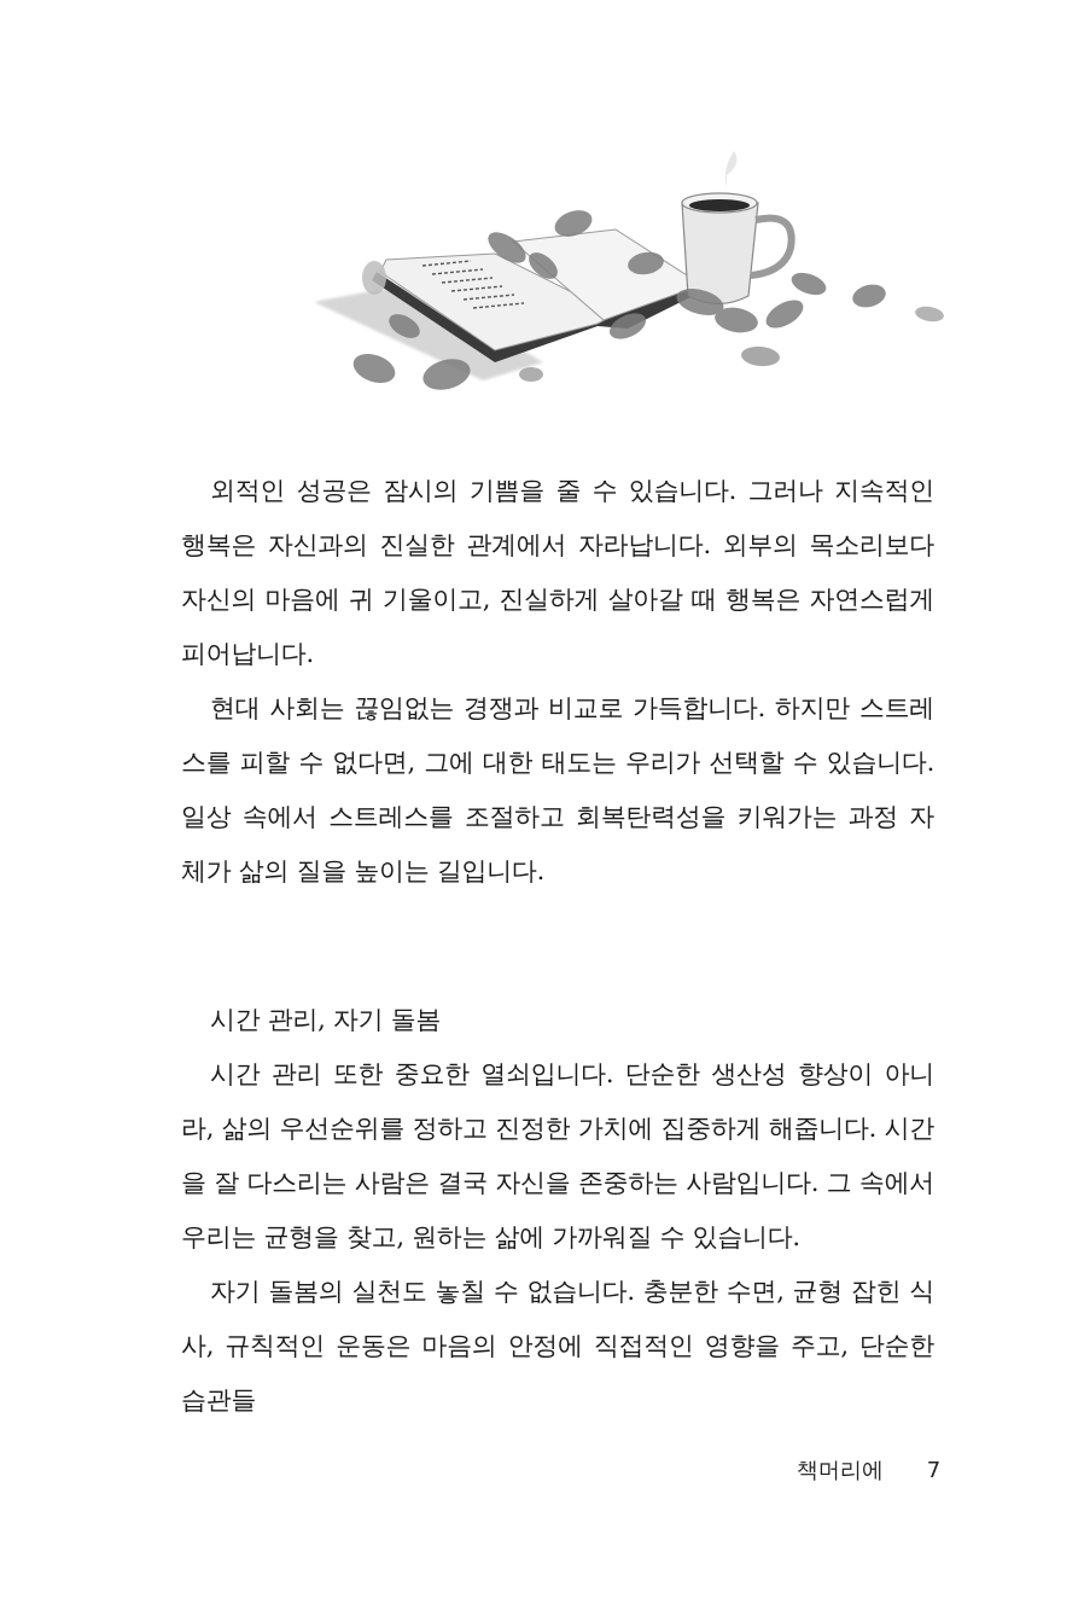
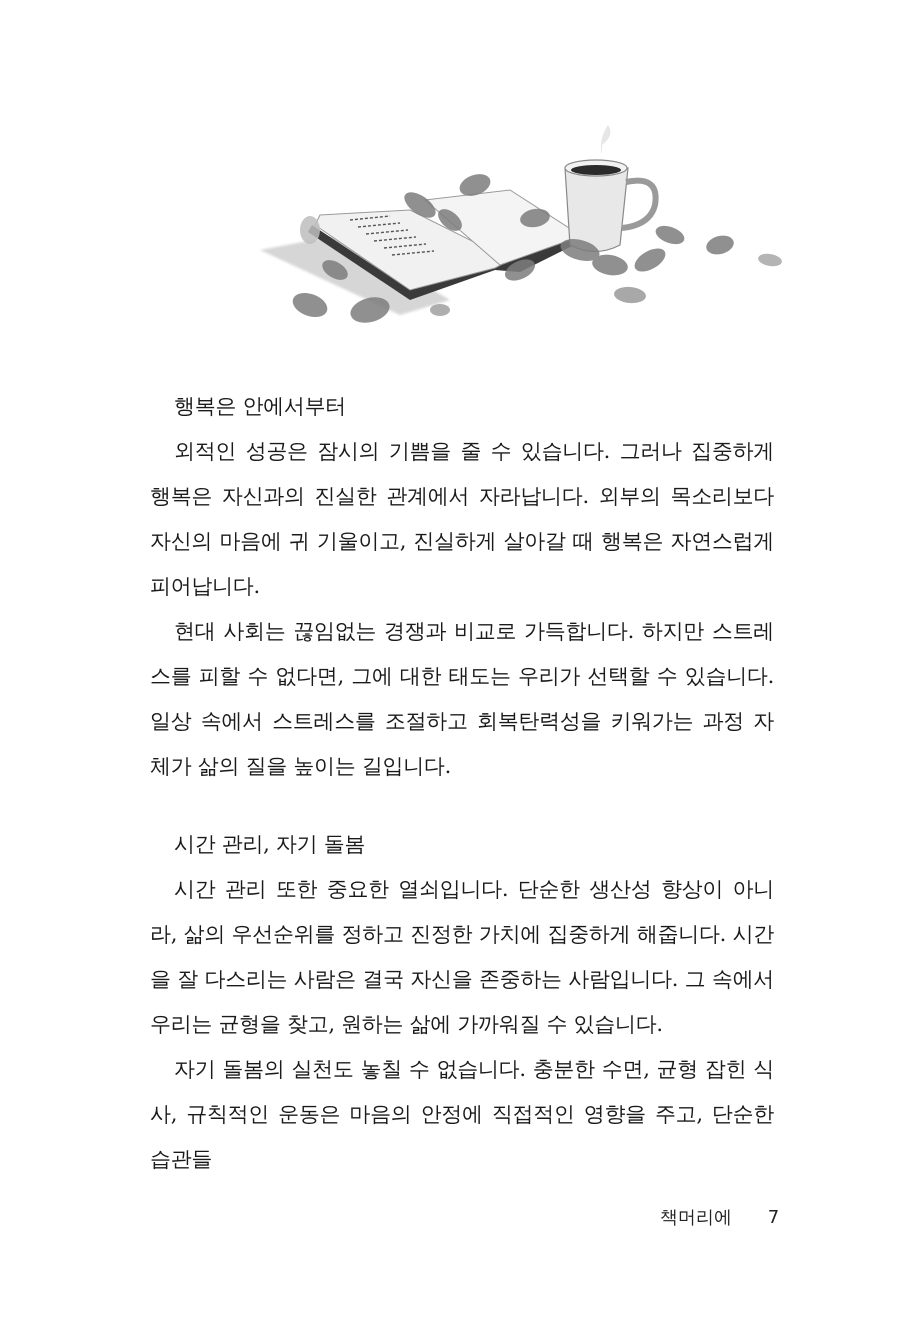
+ 행복은 안에서부터
- 외적인 성공은 잠시의 기쁨을 줄 수 있습니다. 그러나 지속적인 행복은 자신과의 진실한 관계에서 자라납니다. 외부의 목소리보다 자신의 마음에 귀 기울이고, 진실하게 살아갈 때 행복은 자연스럽게 피어납니다.
+ 외적인 성공은 잠시의 기쁨을 줄 수 있습니다. 그러나 집중하게 행복은 자신과의 진실한 관계에서 자라납니다. 외부의 목소리보다 자신의 마음에 귀 기울이고, 진실하게 살아갈 때 행복은 자연스럽게 피어납니다.
  현대 사회는 끊임없는 경쟁과 비교로 가득합니다. 하지만 스트레스를 피할 수 없다면, 그에 대한 태도는 우리가 선택할 수 있습니다. 일상 속에서 스트레스를 조절하고 회복탄력성을 키워가는 과정 자체가 삶의 질을 높이는 길입니다.
  시간 관리, 자기 돌봄
  시간 관리 또한 중요한 열쇠입니다. 단순한 생산성 향상이 아니라, 삶의 우선순위를 정하고 진정한 가치에 집중하게 해줍니다. 시간을 잘 다스리는 사람은 결국 자신을 존중하는 사람입니다. 그 속에서 우리는 균형을 찾고, 원하는 삶에 가까워질 수 있습니다.
  자기 돌봄의 실천도 놓칠 수 없습니다. 충분한 수면, 균형 잡힌 식사, 규칙적인 운동은 마음의 안정에 직접적인 영향을 주고, 단순한 습관들
  책머리에 7
